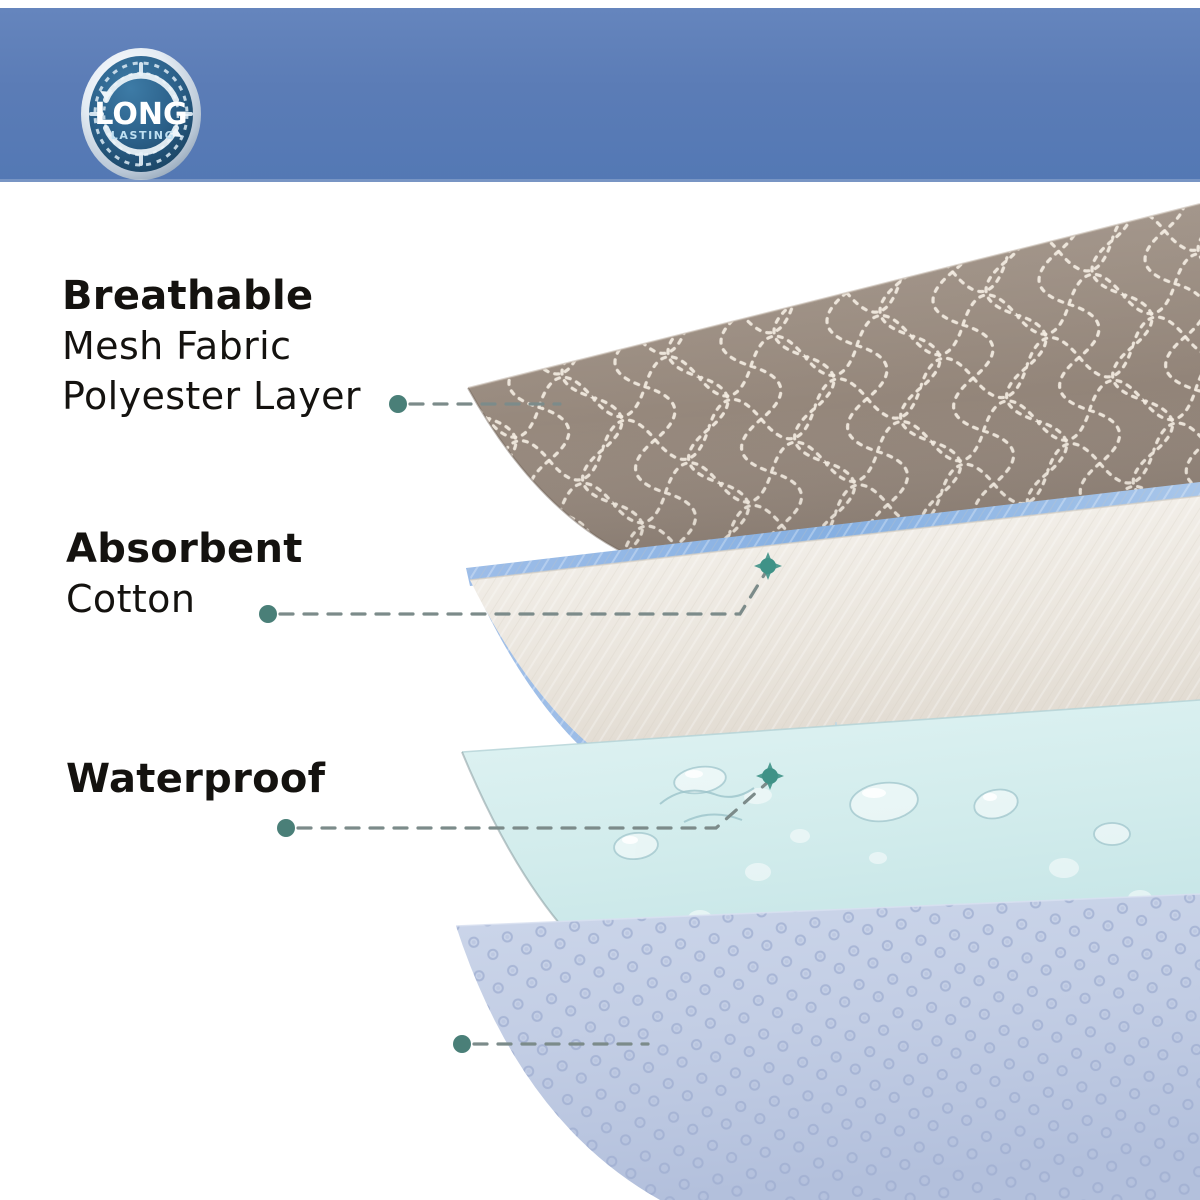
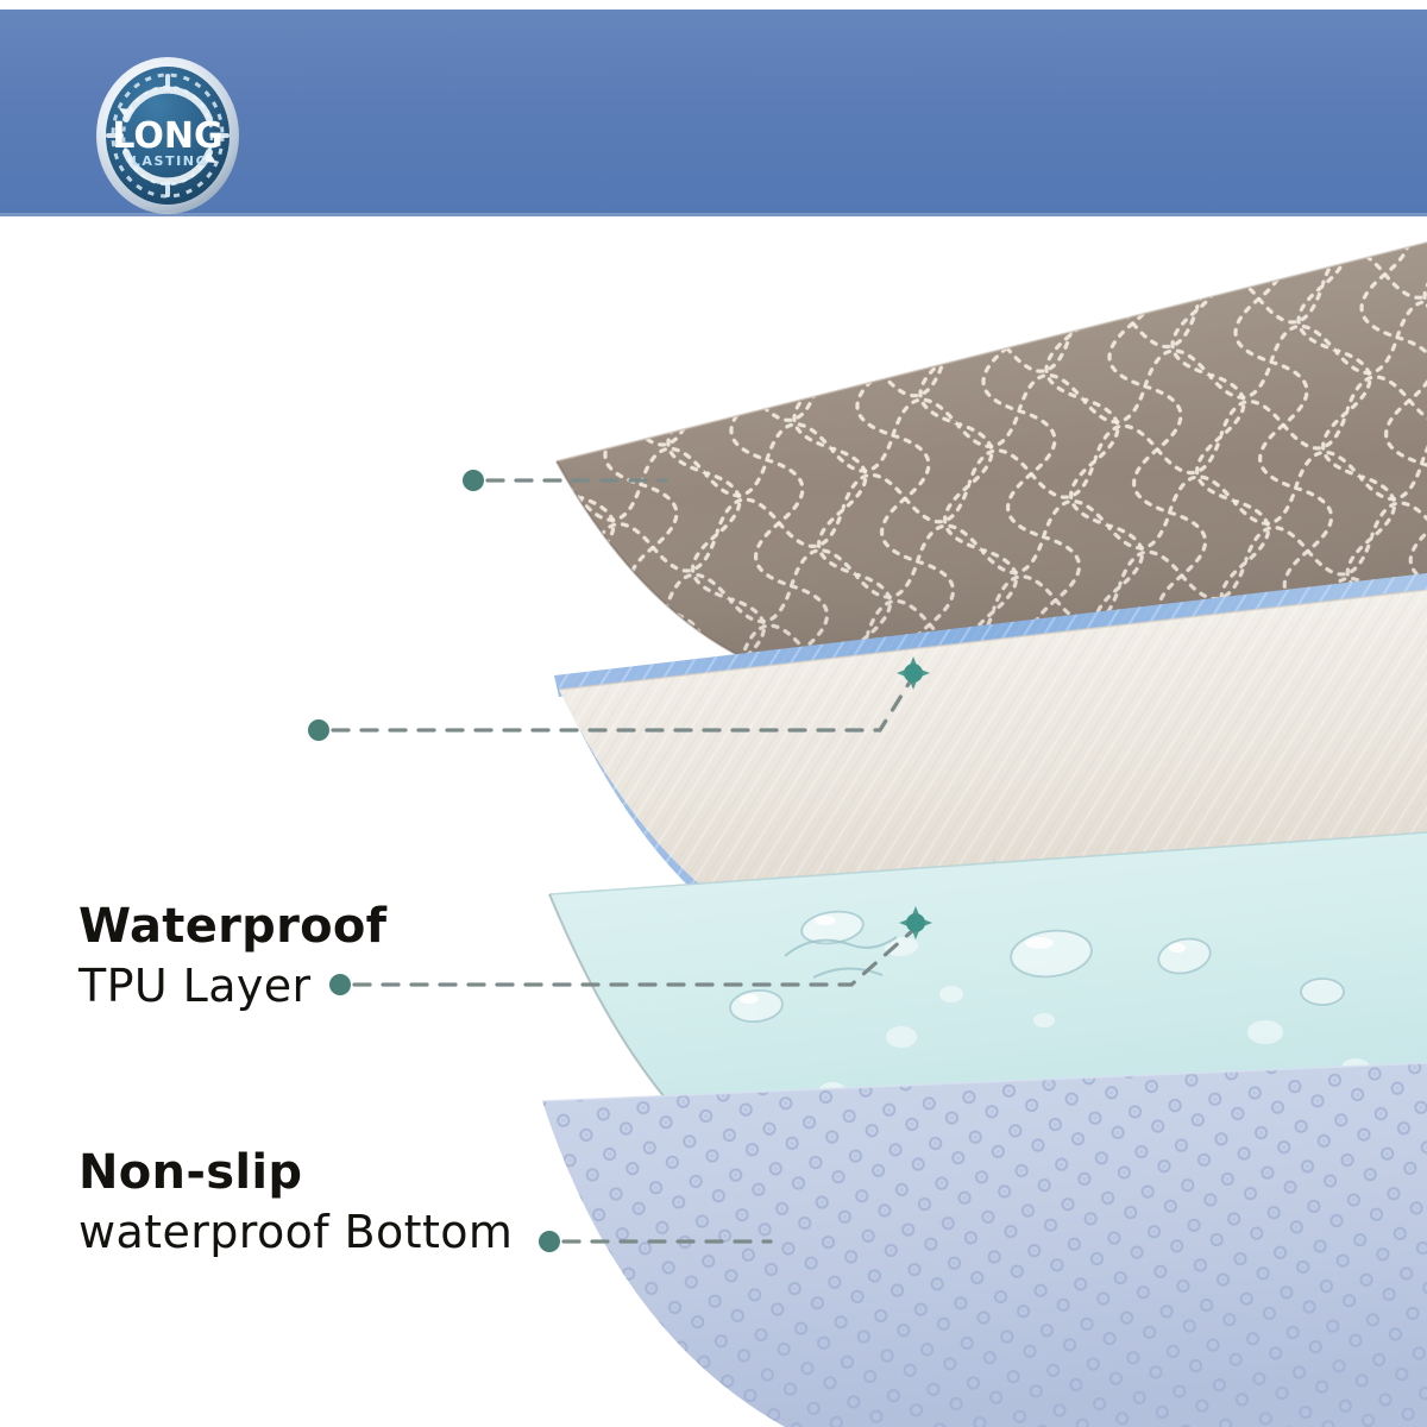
  LONG
  LASTING
- Breathable
- Mesh Fabric
- Polyester Layer
- Absorbent
- Cotton
  Waterproof
+ TPU Layer
+ Non-slip
+ waterproof Bottom
